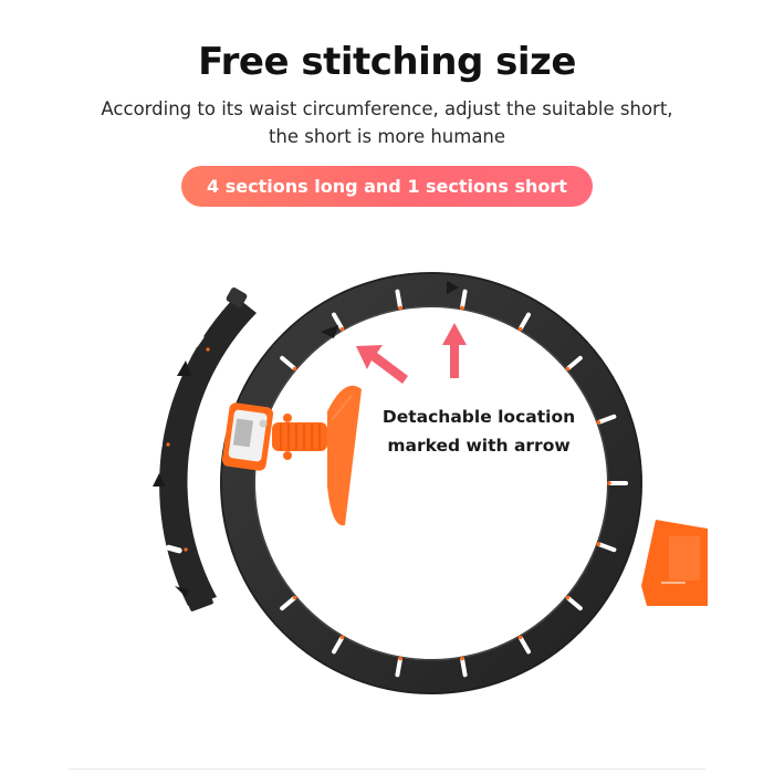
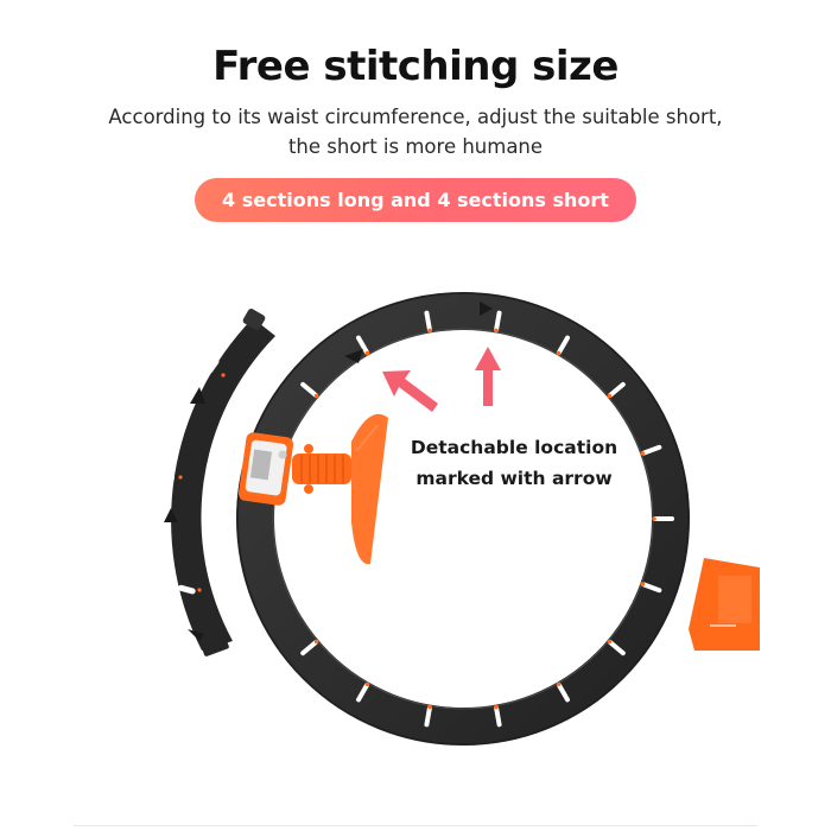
  Free stitching size
  According to its waist circumference, adjust the suitable short,
  the short is more humane
- 4 sections long and 1 sections short
+ 4 sections long and 4 sections short
  Detachable location
  marked with arrow
